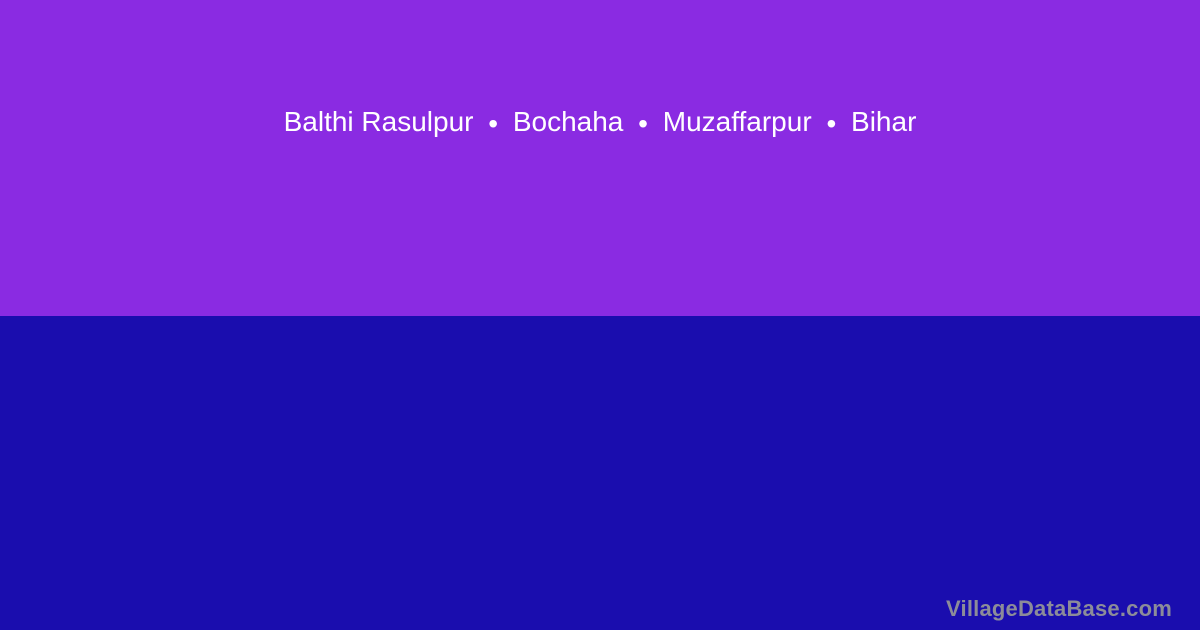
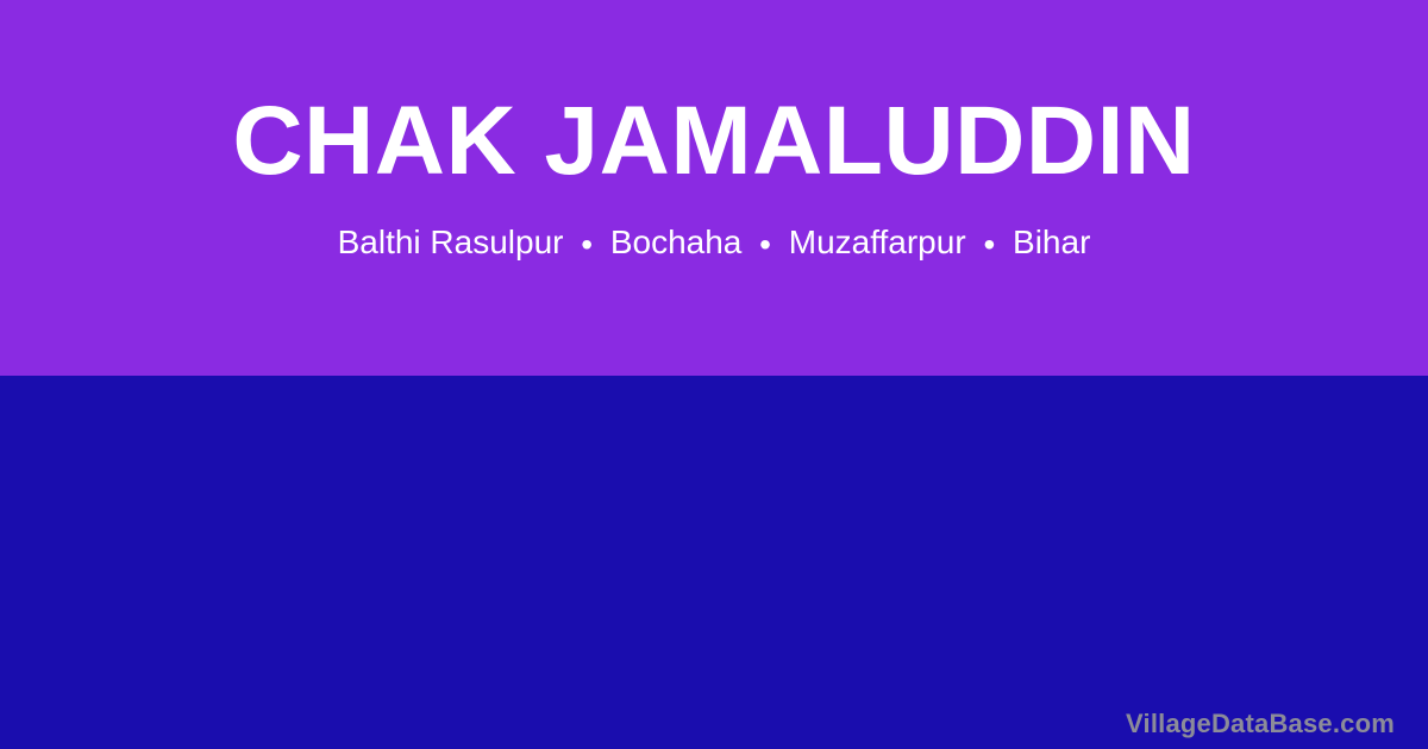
+ CHAK JAMALUDDIN
  Balthi Rasulpur • Bochaha • Muzaffarpur • Bihar
  VillageDataBase.com
